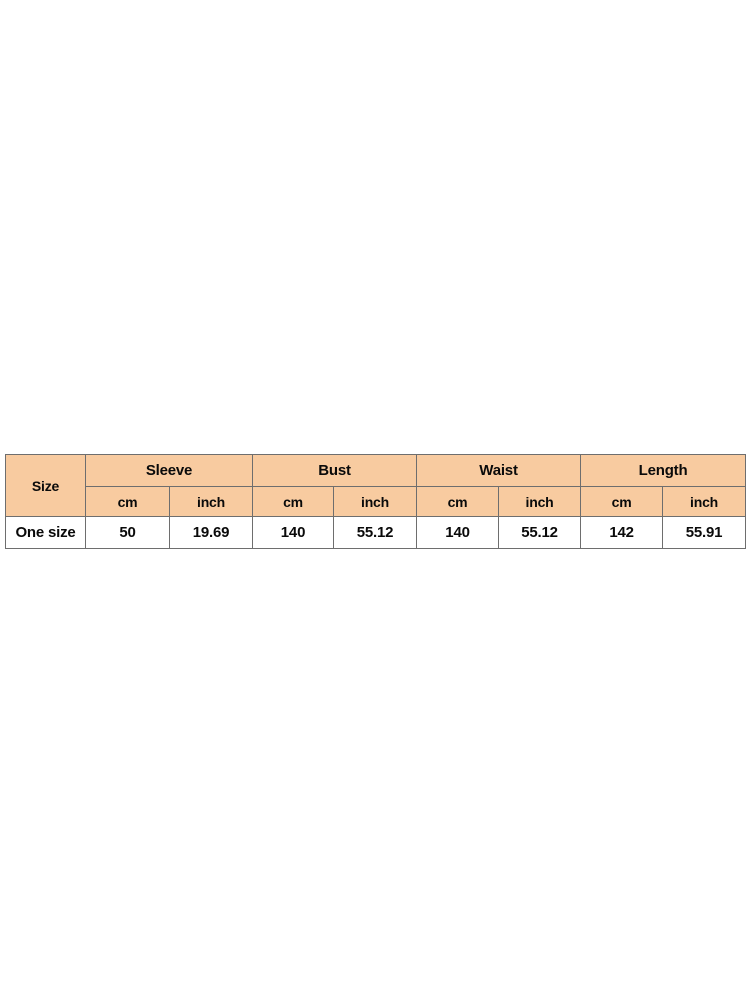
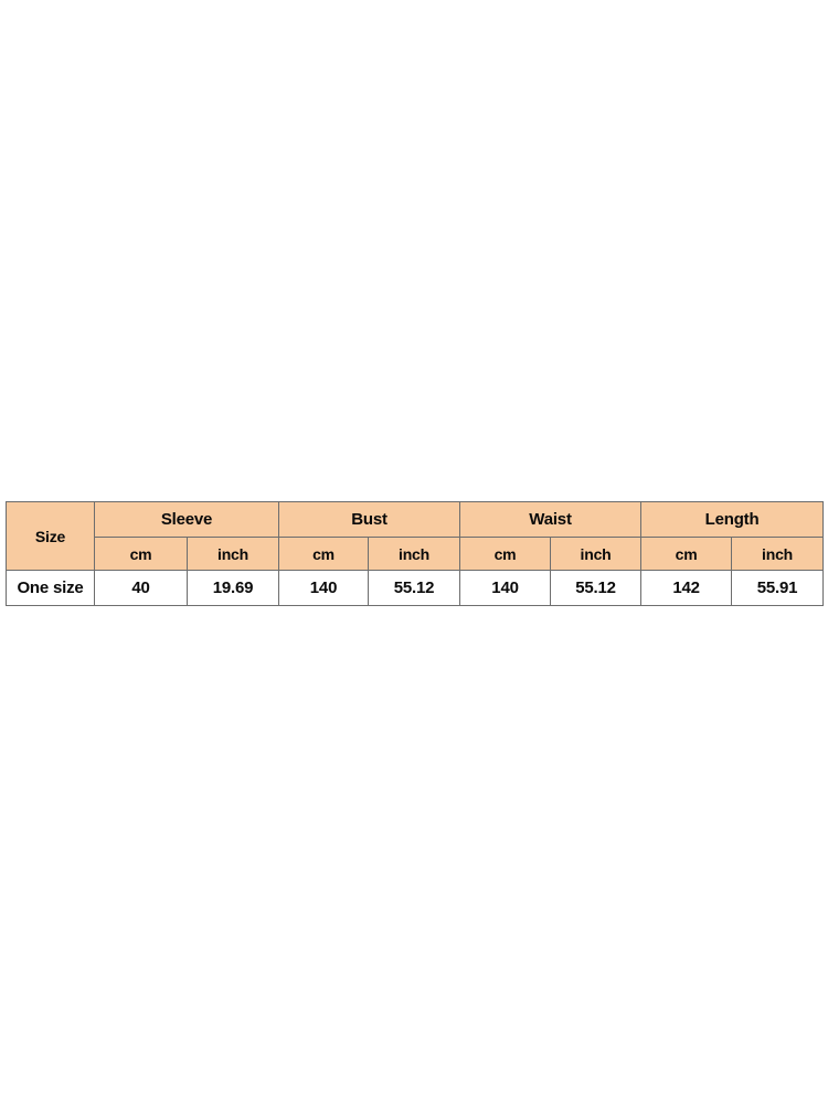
  Size	Sleeve	Bust	Waist	Length
  cm	inch	cm	inch	cm	inch	cm	inch
- One size	50	19.69	140	55.12	140	55.12	142	55.91
+ One size	40	19.69	140	55.12	140	55.12	142	55.91
